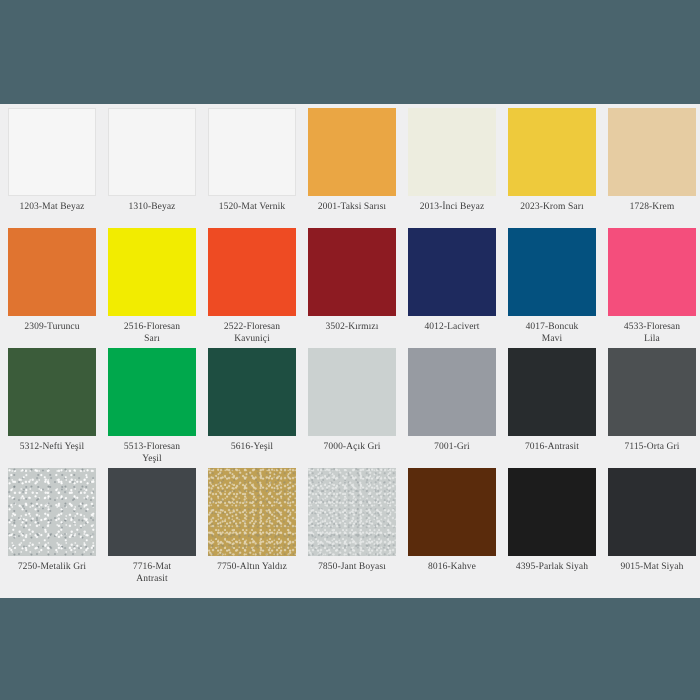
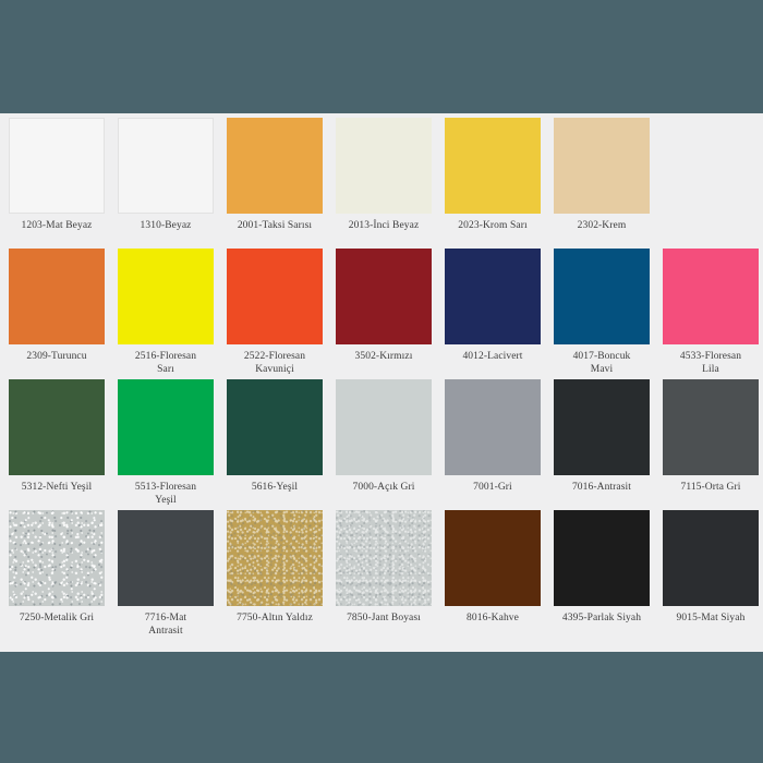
  1203-Mat Beyaz
  1310-Beyaz
- 1520-Mat Vernik
  2001-Taksi Sarısı
  2013-İnci Beyaz
  2023-Krom Sarı
- 1728-Krem
+ 2302-Krem
  2309-Turuncu
  2516-Floresan
  Sarı
  2522-Floresan
  Kavuniçi
  3502-Kırmızı
  4012-Lacivert
  4017-Boncuk
  Mavi
  4533-Floresan
  Lila
  5312-Nefti Yeşil
  5513-Floresan
  Yeşil
  5616-Yeşil
  7000-Açık Gri
  7001-Gri
  7016-Antrasit
  7115-Orta Gri
  7250-Metalik Gri
  7716-Mat
  Antrasit
  7750-Altın Yaldız
  7850-Jant Boyası
  8016-Kahve
  4395-Parlak Siyah
  9015-Mat Siyah
